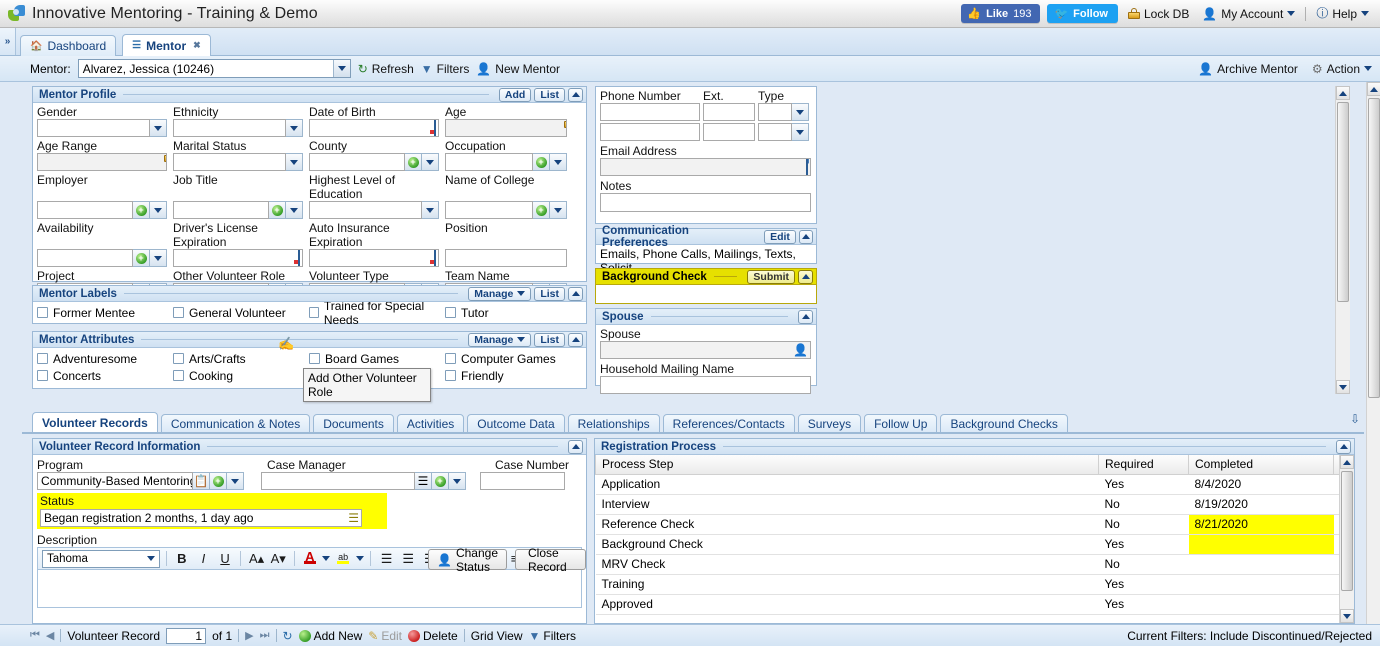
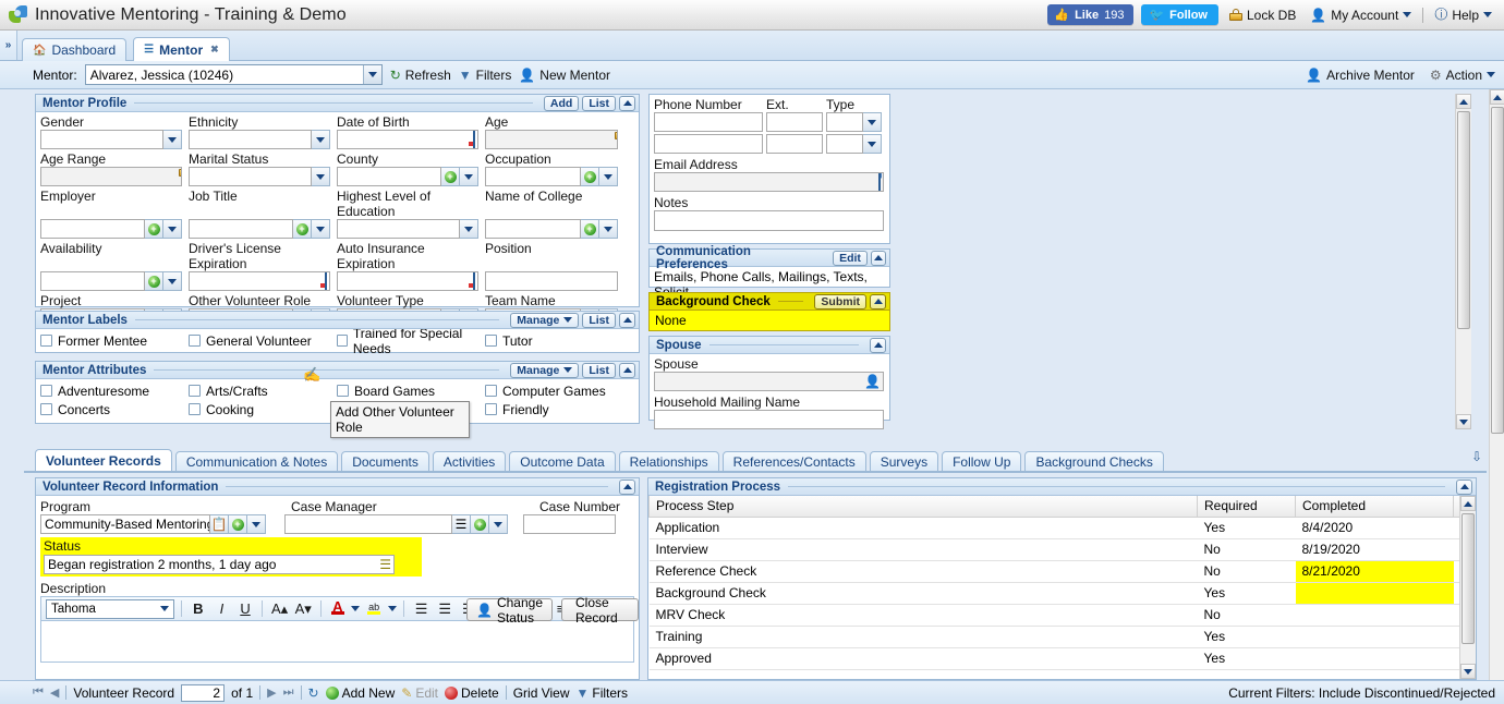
  Innovative Mentoring - Training & Demo
  👍
  Like
  193
  🐦
  Follow
  Lock DB
  👤
  My Account
  ⓘ
  Help
  »
  🏠
  Dashboard
  ☰
  Mentor
  ✖
  Mentor:
  Alvarez, Jessica (10246)
  ↻
  Refresh
  ▼
  Filters
  👤
  New Mentor
  👤
  Archive Mentor
  ⚙
  Action
  Mentor Profile
  Add
  List
  Gender
  Ethnicity
  Date of Birth
  Age
  Age Range
  Marital Status
  County
  Occupation
  +
  +
  Employer
  Job Title
  Highest Level of Education
  Name of College
  +
  +
  +
  Availability
  Driver's License Expiration
  Auto Insurance Expiration
  Position
  +
  Project
  Other Volunteer Role
  Volunteer Type
  Team Name
  Mentor Labels
  Manage
  List
  Former Mentee
  General Volunteer
  Trained for Special Needs
  Tutor
  Mentor Attributes
  Manage
  List
  Adventuresome
  Arts/Crafts
  Board Games
  Computer Games
  Concerts
  Cooking
  Friendly
  Phone Number
  Ext.
  Type
  Email Address
  Notes
  Communication Preferences
  Edit
  Emails, Phone Calls, Mailings, Texts,
  Background Check
  Submit
+ None
  Spouse
  Spouse
  👤
  Household Mailing Name
  Add Other Volunteer Role
  ✍
  Volunteer Records
  Communication & Notes
  Documents
  Activities
  Outcome Data
  Relationships
  References/Contacts
  Surveys
  Follow Up
  Background Checks
  ⇩
  Volunteer Record Information
  Program
  Case Manager
  Case Number
  Community-Based Mentorin
  📋
  +
  ☰
  +
  Status
  Began registration 2 months, 1 day ago
  ☰
  👤
  Change Status
  Close Record
  Description
  Tahoma
  B
  I
  U
  A▴
  A▾
  A
  ab
  ☰
  ☰
  Registration Process
  Process Step	Required	Completed
  Application	Yes	8/4/2020
  Interview	No	8/19/2020
  Reference Check	No	8/21/2020
  Background Check	Yes
  MRV Check	No
  Training	Yes
  Approved	Yes
  ⏮
  ◀
  Volunteer Record
- 1
+ 2
  of 1
  ▶
  ⏭
  ↻
  Add New
  ✎
  Edit
  Delete
  Grid View
  ▼
  Filters
  Current Filters: Include Discontinued/Rejected
